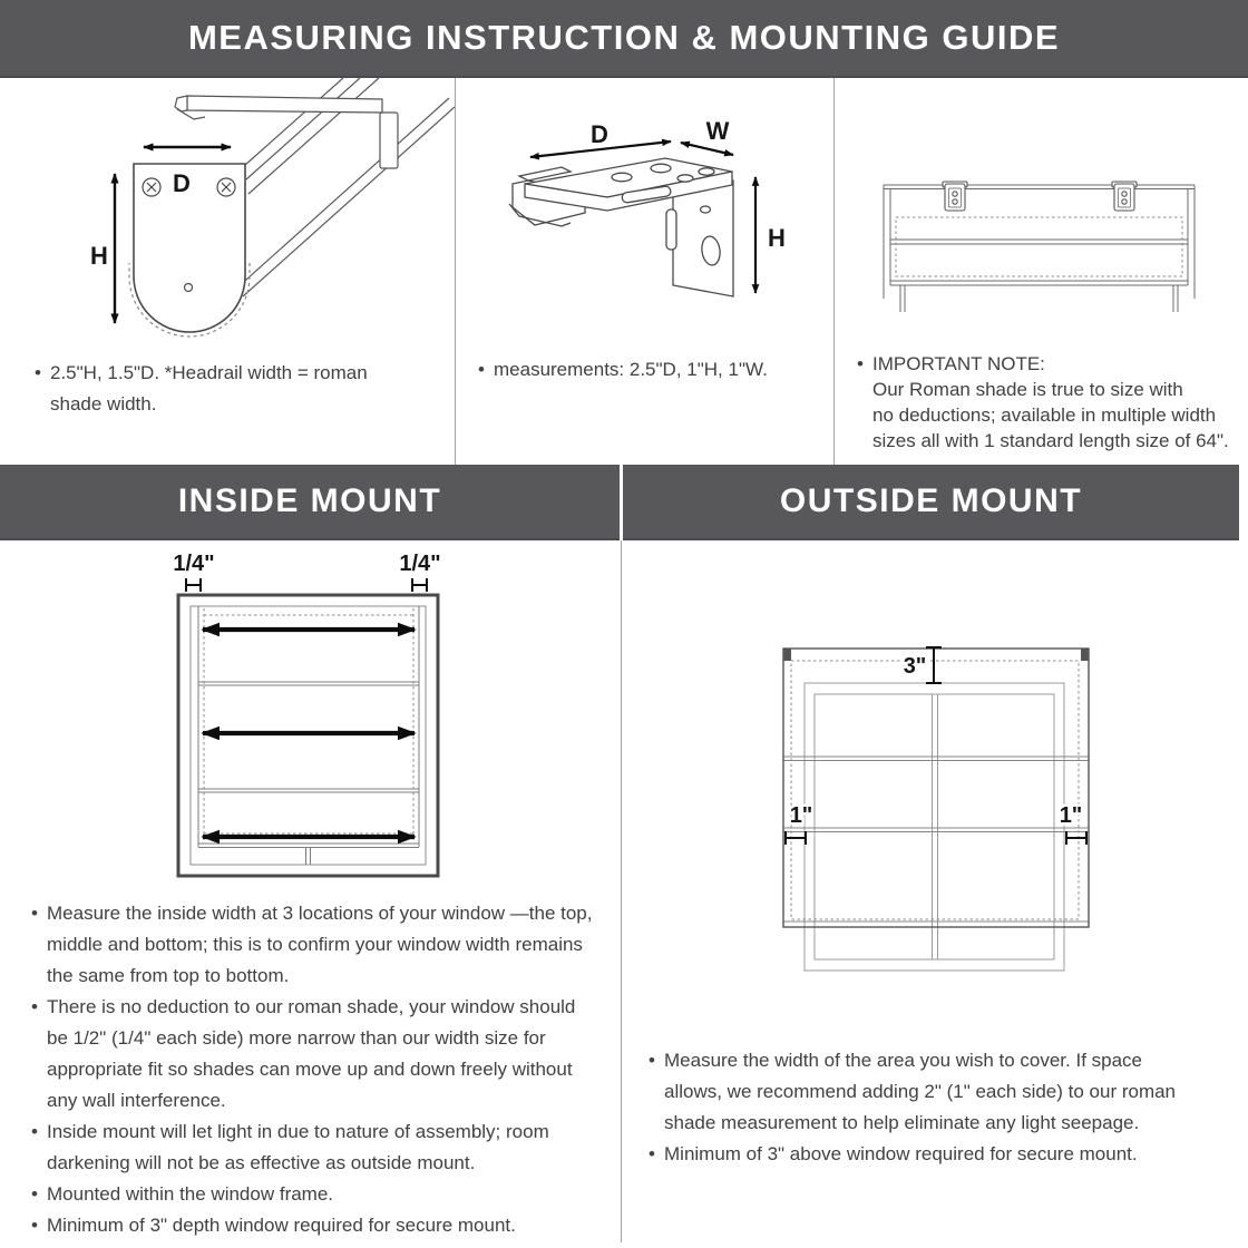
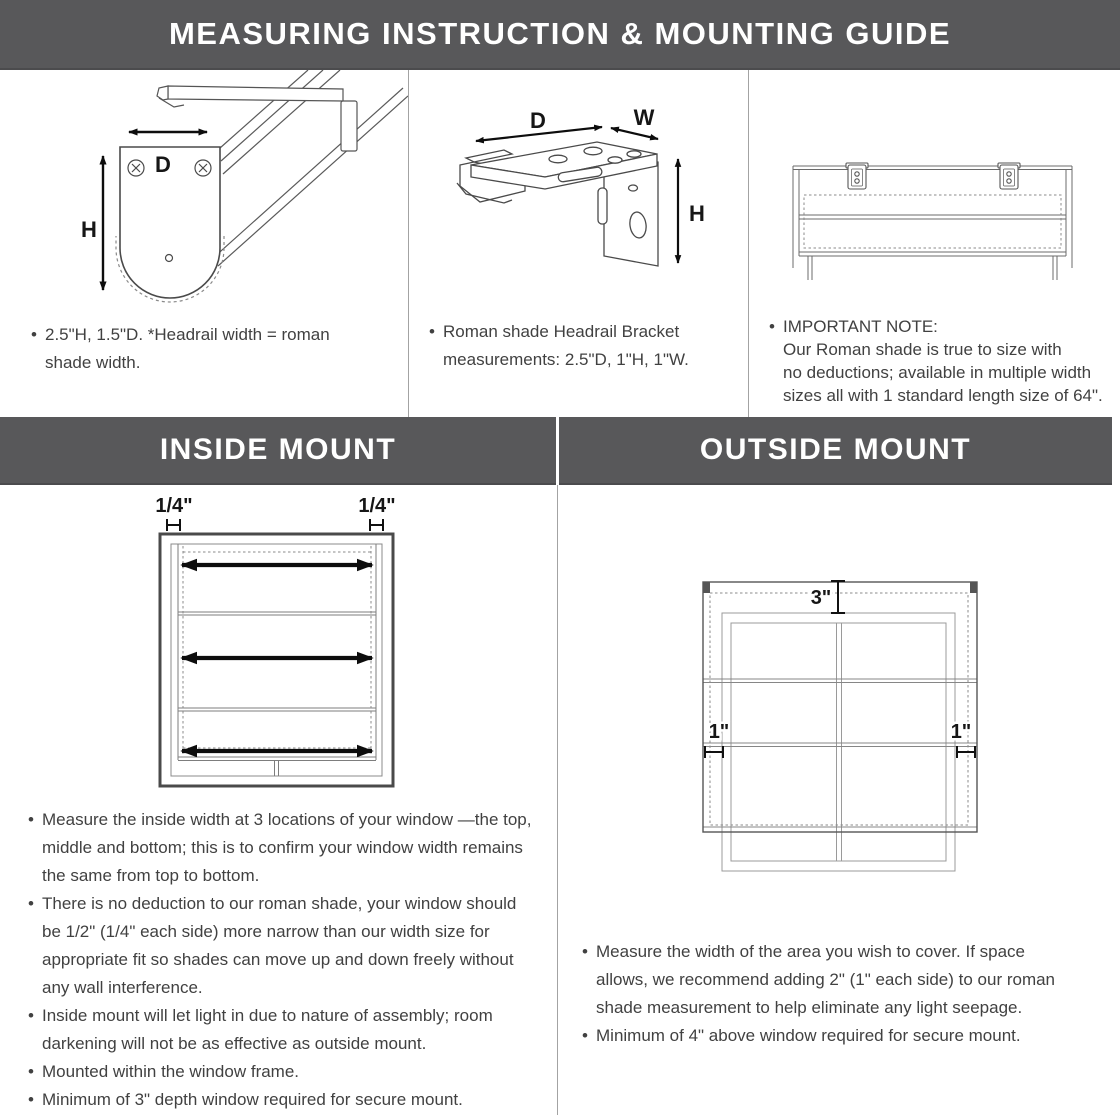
  MEASURING INSTRUCTION & MOUNTING GUIDE
  D
  H
  •
  2.5"H, 1.5"D. *Headrail width = roman
  shade width.
  D
  W
  H
  •
+ Roman shade Headrail Bracket
  measurements: 2.5"D, 1"H, 1"W.
  •
  IMPORTANT NOTE:
  Our Roman shade is true to size with
  no deductions; available in multiple width
  sizes all with 1 standard length size of 64".
  INSIDE MOUNT
  OUTSIDE MOUNT
  1/4"
  1/4"
  •
  Measure the inside width at 3 locations of your window —the top,
  middle and bottom; this is to confirm your window width remains
  the same from top to bottom.
  •
  There is no deduction to our roman shade, your window should
  be 1/2" (1/4" each side) more narrow than our width size for
  appropriate fit so shades can move up and down freely without
  any wall interference.
  •
  Inside mount will let light in due to nature of assembly; room
  darkening will not be as effective as outside mount.
  •
  Mounted within the window frame.
  •
  Minimum of 3" depth window required for secure mount.
  3"
  1"
  1"
  •
  Measure the width of the area you wish to cover. If space
  allows, we recommend adding 2" (1" each side) to our roman
  shade measurement to help eliminate any light seepage.
  •
- Minimum of 3" above window required for secure mount.
+ Minimum of 4" above window required for secure mount.
